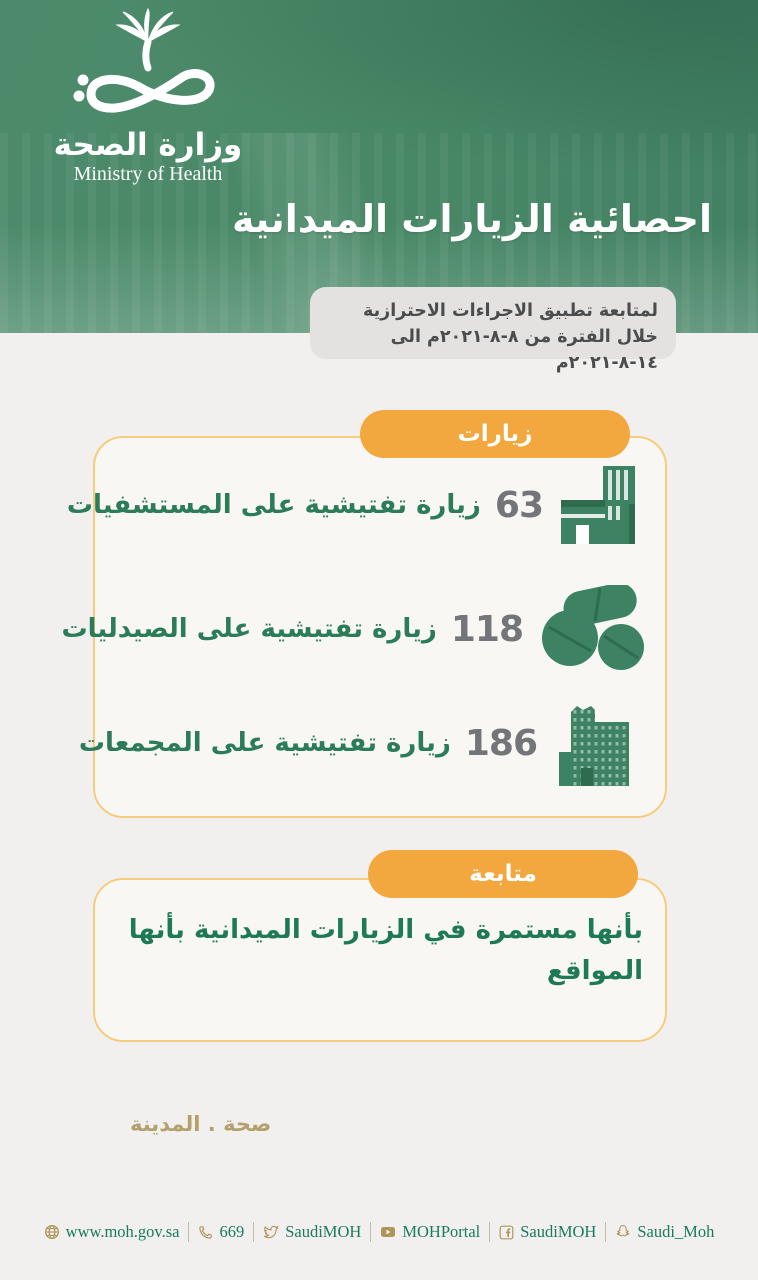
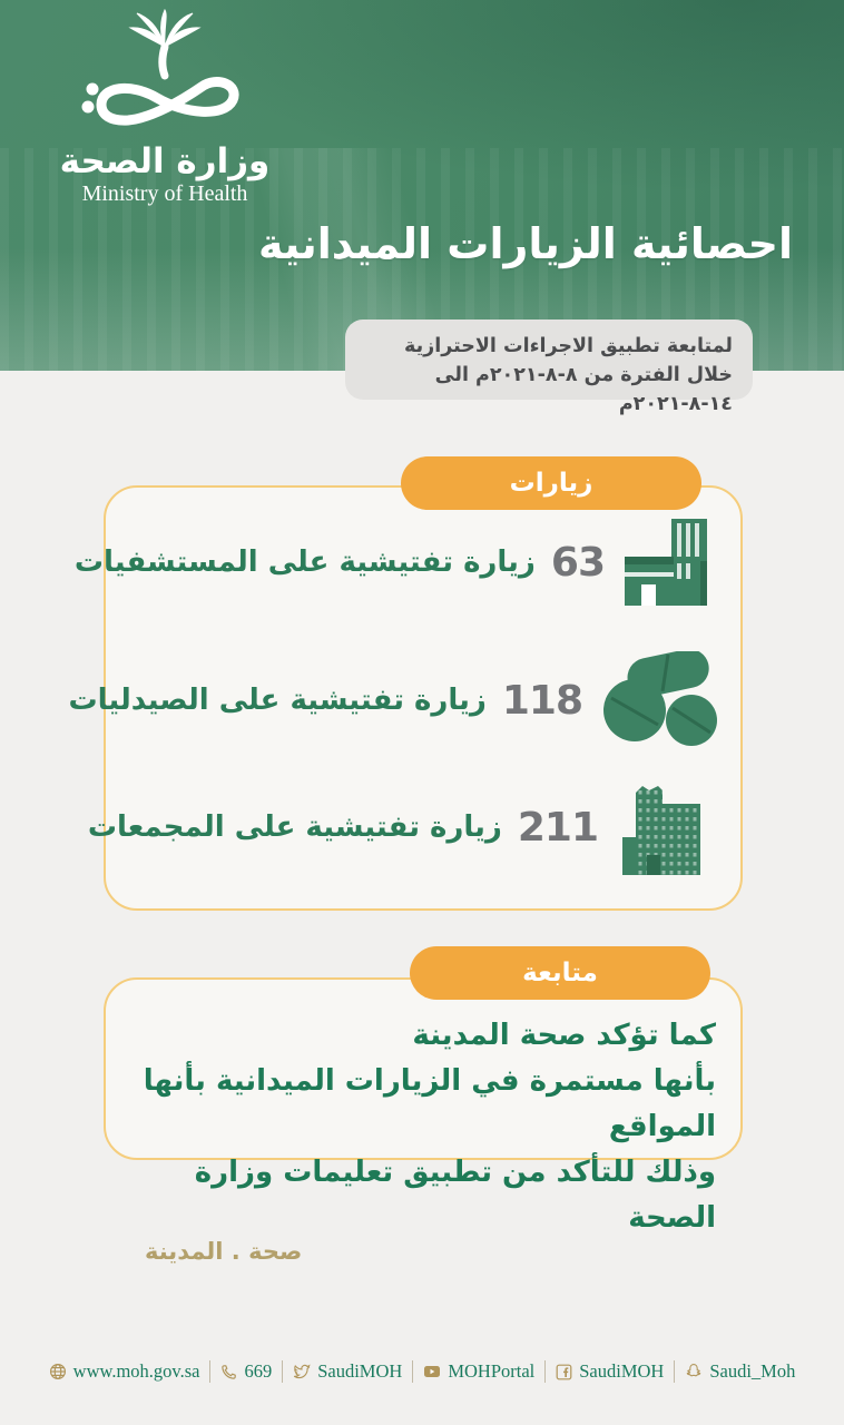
  وزارة الصحة
  Ministry of Health
  احصائية الزيارات الميدانية
  لمتابعة تطبيق الاجراءات الاحترازية
  خلال الفترة من ٨-٨-٢٠٢١م الى ١٤-٨-٢٠٢١م
  زيارات
  63
  زيارة تفتيشية على المستشفيات
  118
  زيارة تفتيشية على الصيدليات
- 186
+ 211
  زيارة تفتيشية على المجمعات
  متابعة
+ كما تؤكد صحة المدينة
  بأنها مستمرة في الزيارات الميدانية بأنها المواقع
+ وذلك للتأكد من تطبيق تعليمات وزارة الصحة
  صحة . المدينة
  www.moh.gov.sa
  669
  SaudiMOH
  MOHPortal
  SaudiMOH
  Saudi_Moh
